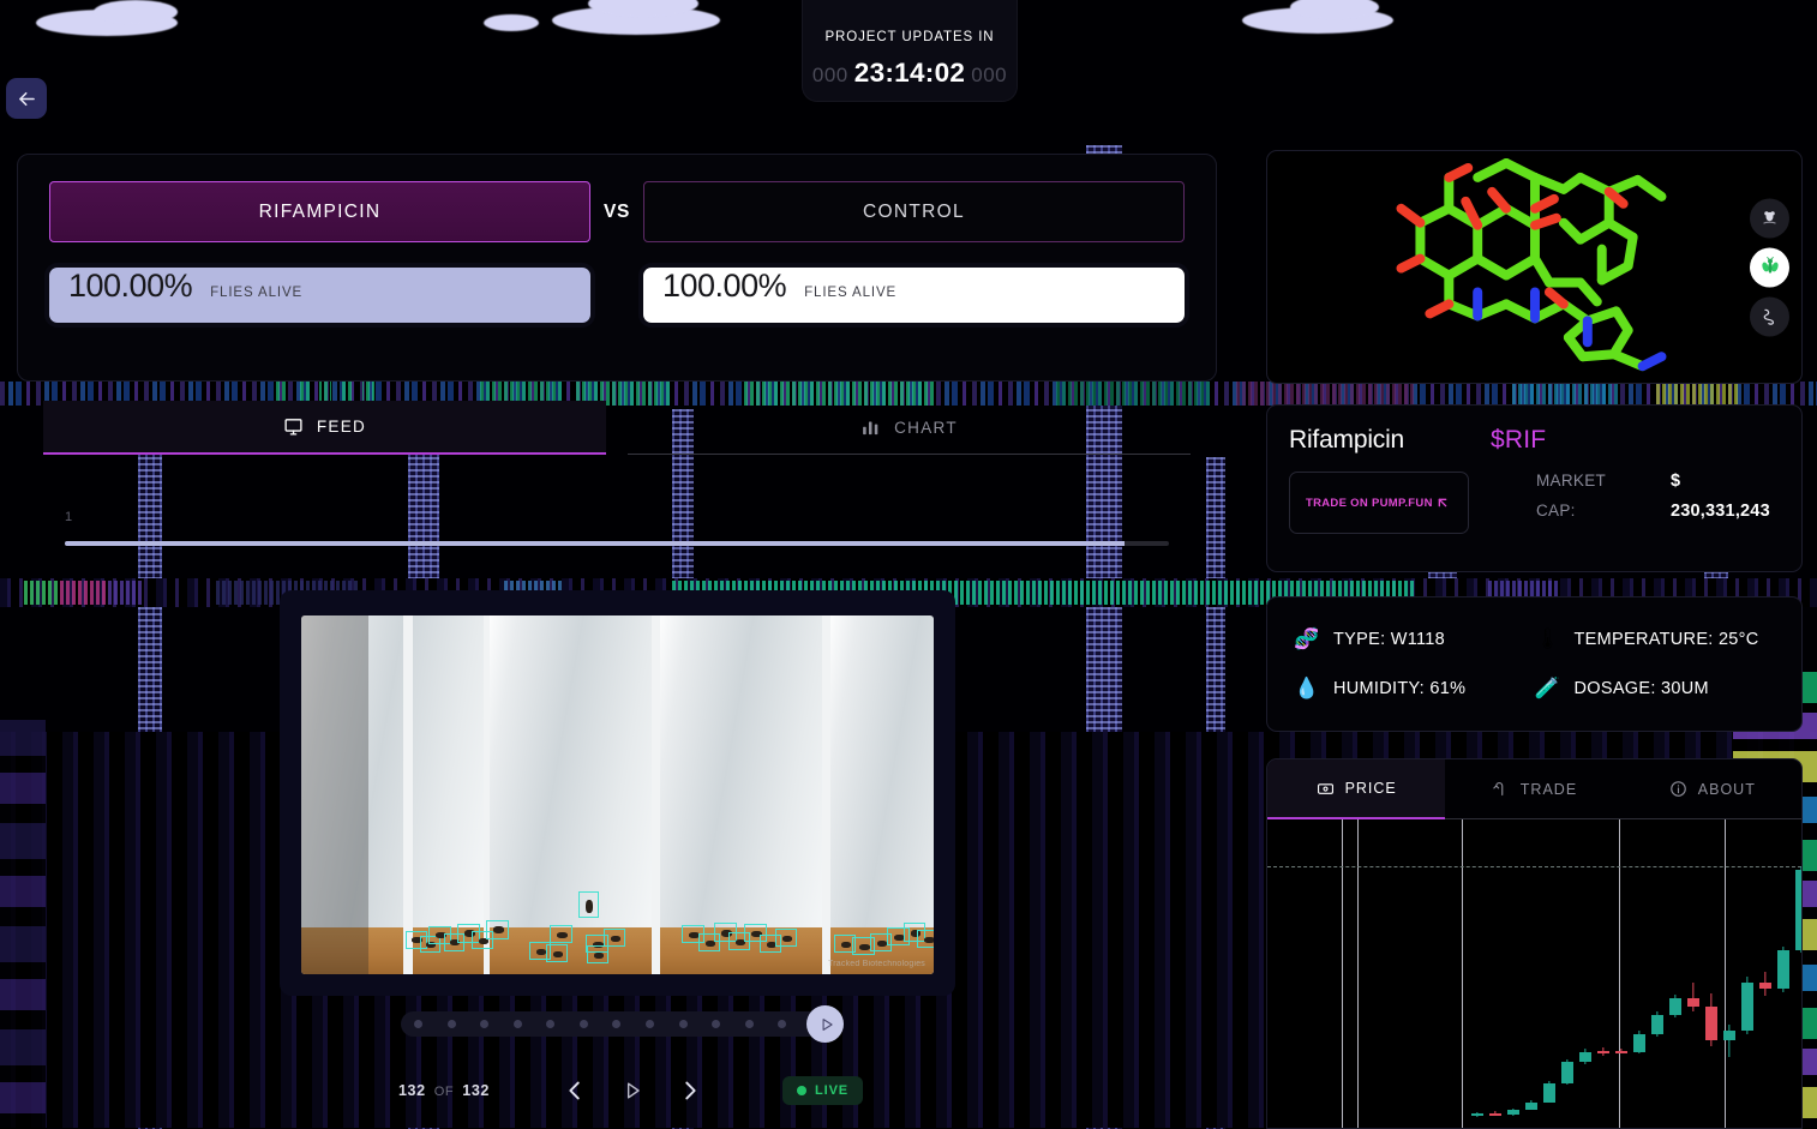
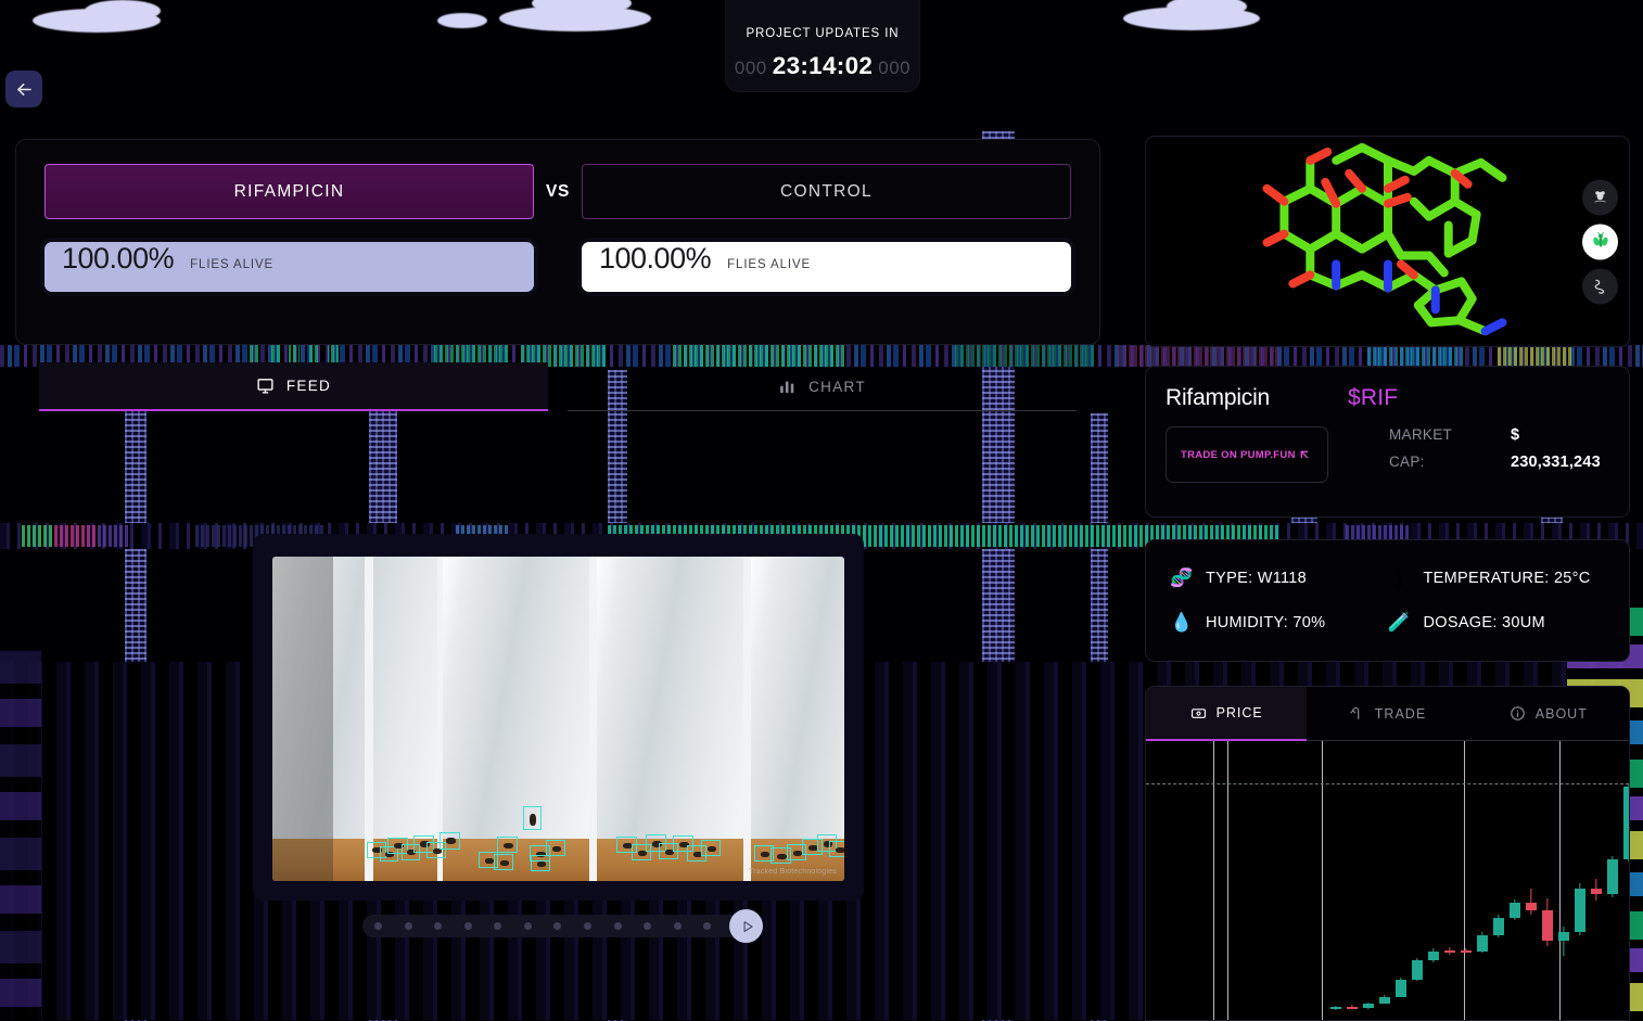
  PROJECT UPDATES IN
  000
  23:14:02
  000
  RIFAMPICIN
  VS
  CONTROL
  100.00%
  FLIES ALIVE
  100.00%
  FLIES ALIVE
  FEED
  CHART
- 1
- 132 OF 132
- LIVE
  Rifampicin
  $RIF
  TRADE ON PUMP.FUN
  MARKET
  $
  CAP:
  230,331,243
  🧬
  TYPE: W1118
  TEMPERATURE: 25°C
  💧
- HUMIDITY: 61%
+ HUMIDITY: 70%
  🧪
  DOSAGE: 30UM
  PRICE
  TRADE
  ABOUT
